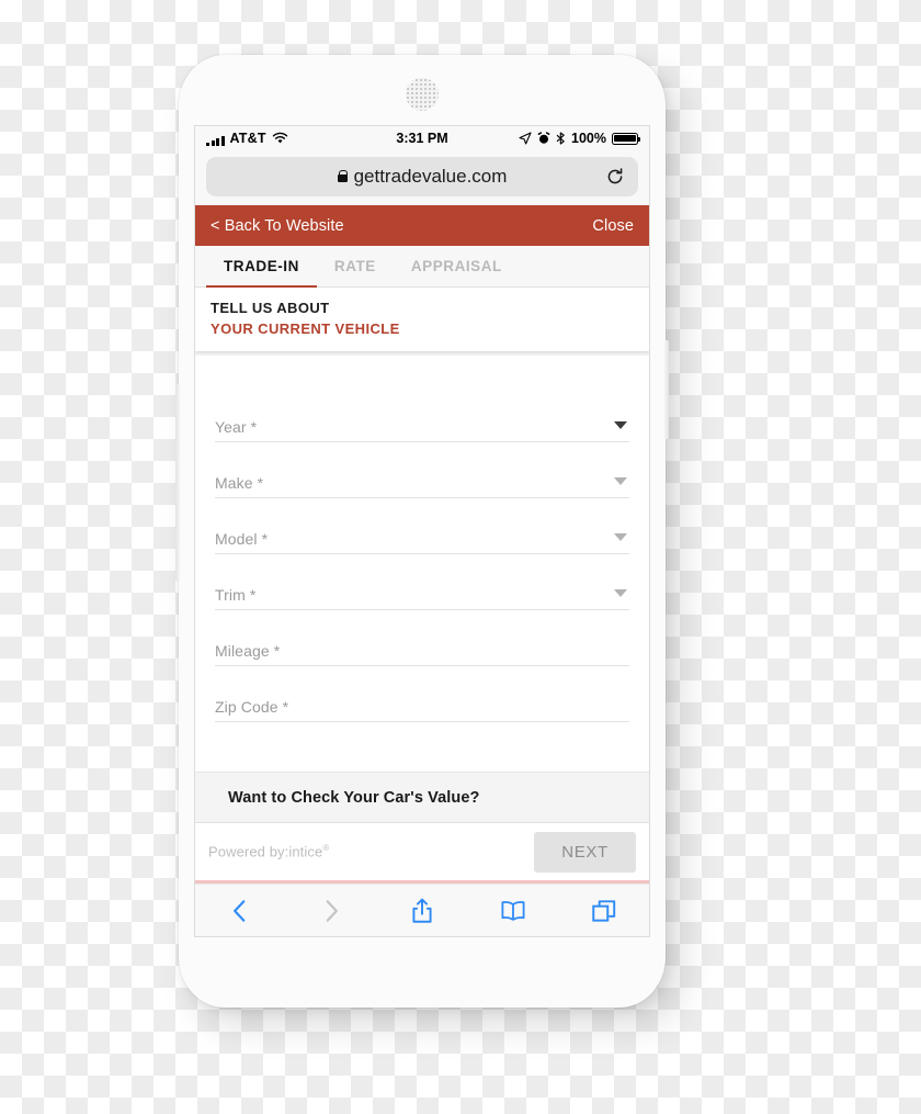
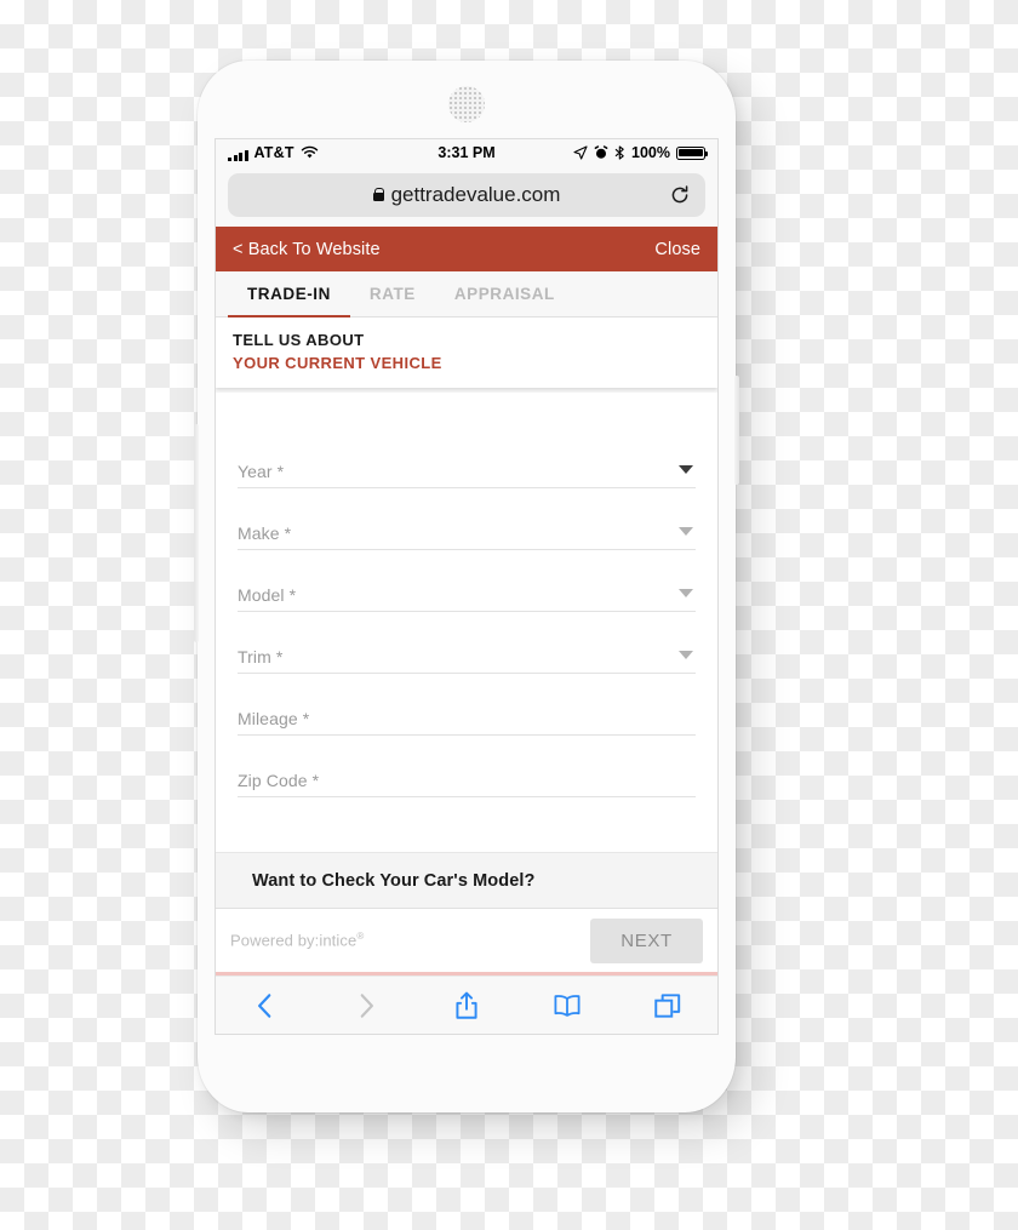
  AT&T
  3:31 PM
  100%
  gettradevalue.com
  < Back To Website
  Close
  TRADE-IN
  RATE
  APPRAISAL
  TELL US ABOUT
  YOUR CURRENT VEHICLE
  Year *
  Make *
  Model *
  Trim *
  Mileage *
  Zip Code *
- Want to Check Your Car's Value?
+ Want to Check Your Car's Model?
  Powered by:intice®
  NEXT
